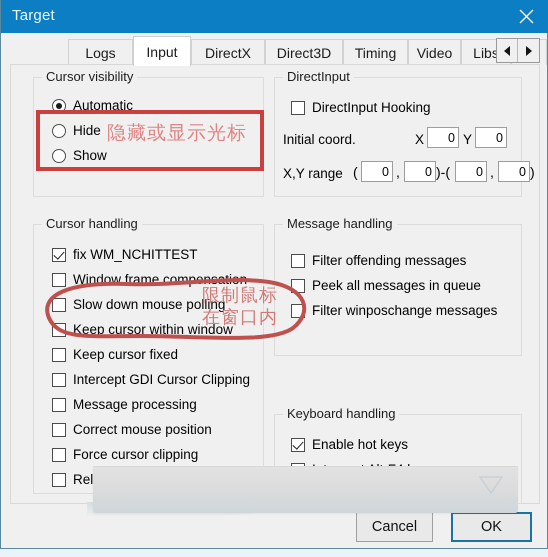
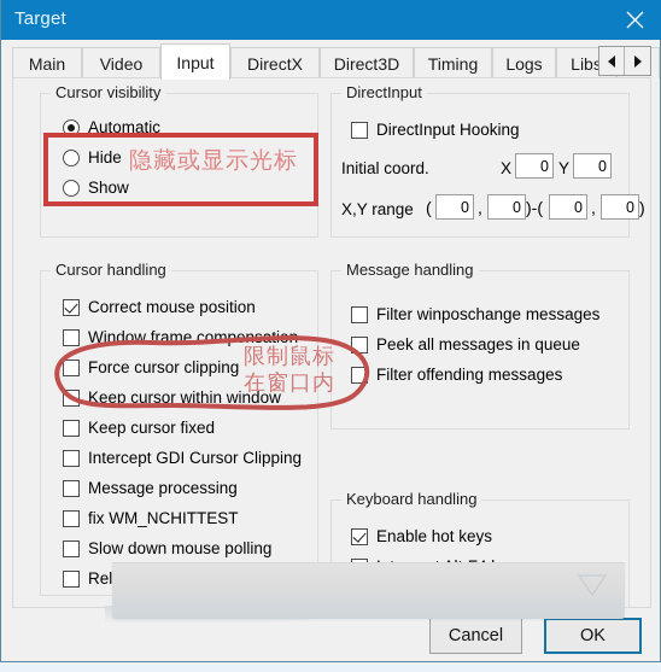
  Target
+ Main
- Logs
+ Video
  Input
  DirectX
  Direct3D
  Timing
- Video
+ Logs
  Lib
  Cursor visibility
  Automatic
  Hide
  Show
  DirectInput
  DirectInput Hooking
  Initial coord.
  X
  0
  Y
  0
  X,Y range
  (
  0
  ,
  0
  )-(
  0
  ,
  0
  )
  Cursor handling
- fix WM_NCHITTEST
+ Correct mouse position
- Slow down mouse polling
+ Force cursor clipping
  Keep cursor within window
  Keep cursor fixed
  Intercept GDI Cursor Clipping
  Message processing
- Correct mouse position
+ fix WM_NCHITTEST
- Force cursor clipping
+ Slow down mouse polling
  Message handling
- Filter offending messages
+ Filter winposchange messages
  Peek all messages in queue
- Filter winposchange messages
+ Filter offending messages
  Keyboard handling
  Enable hot keys
  Cancel
  OK
  隐藏或显示光标
  限制鼠标
  在窗口内
